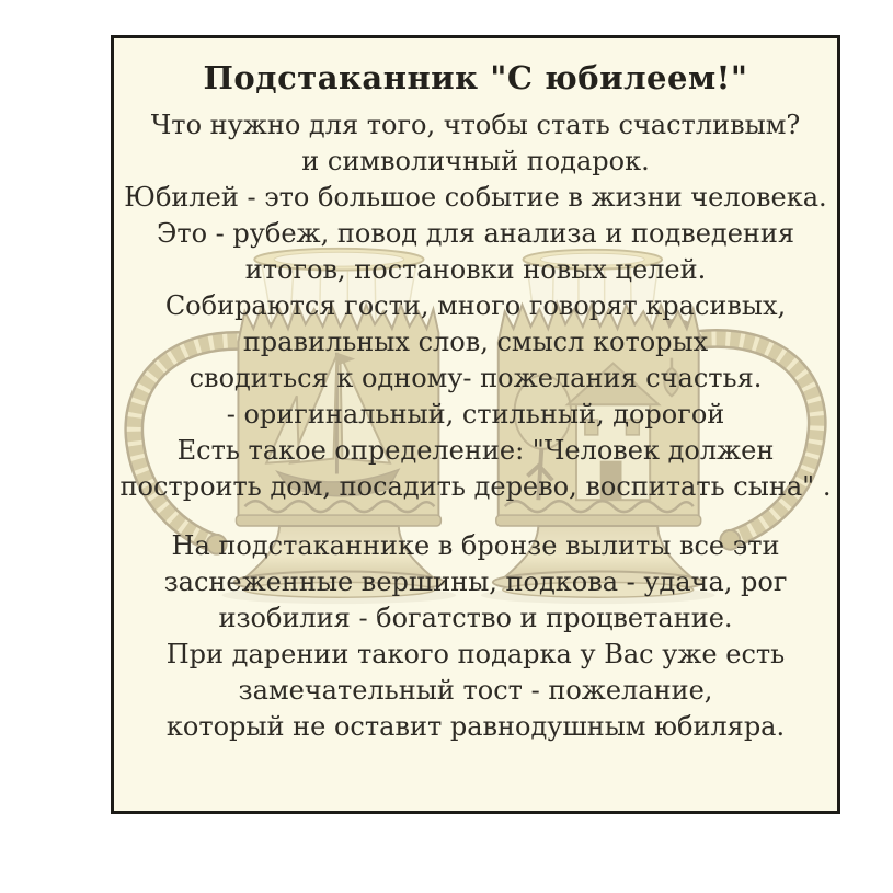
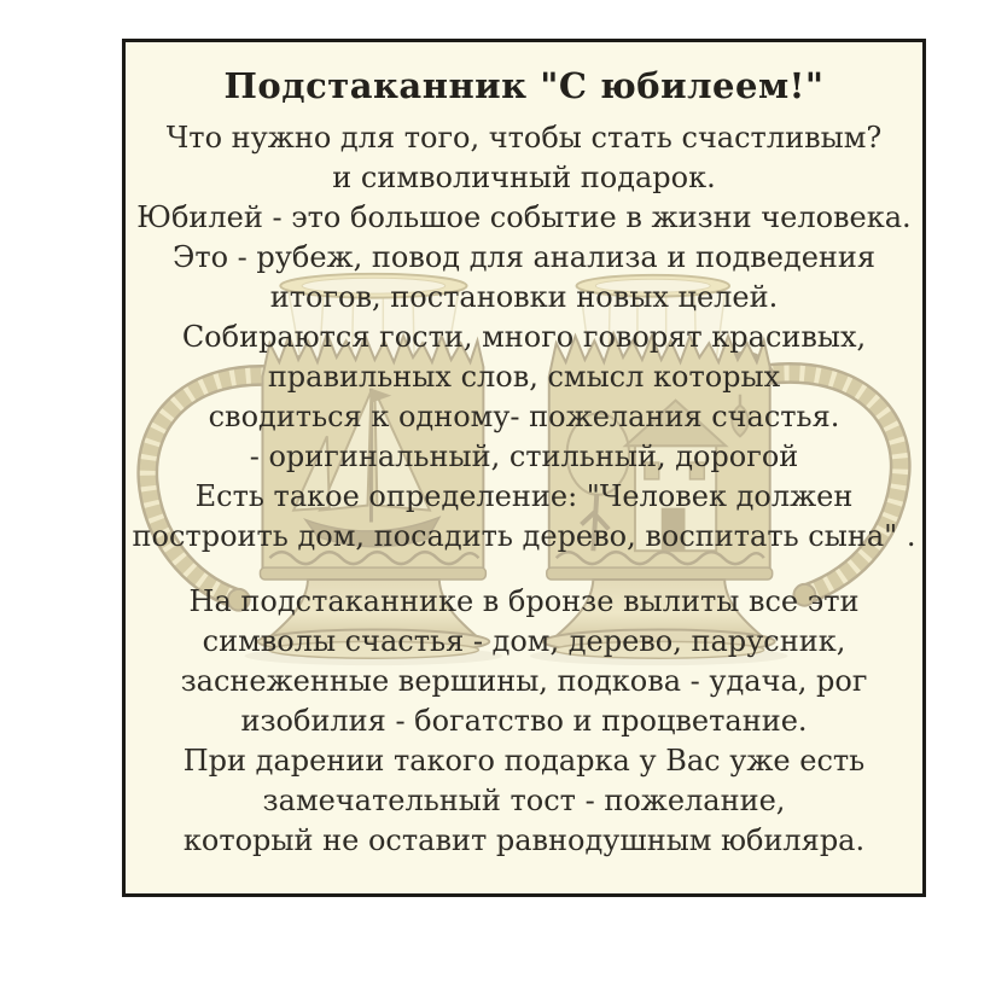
  Подстаканник "С юбилеем!"
  Что нужно для того, чтобы стать счастливым?
  и символичный подарок.
  Юбилей - это большое событие в жизни человека.
  Это - рубеж, повод для анализа и подведения
  итогов, постановки новых целей.
  Собираются гости, много говорят красивых,
  правильных слов, смысл которых
  сводиться к одному- пожелания счастья.
  - оригинальный, стильный, дорогой
  Есть такое определение: "Человек должен
  построить дом, посадить дерево, воспитать сына" .
  На подстаканнике в бронзе вылиты все эти
+ символы счастья - дом, дерево, парусник,
  заснеженные вершины, подкова - удача, рог
  изобилия - богатство и процветание.
  При дарении такого подарка у Вас уже есть
  замечательный тост - пожелание,
  который не оставит равнодушным юбиляра.
